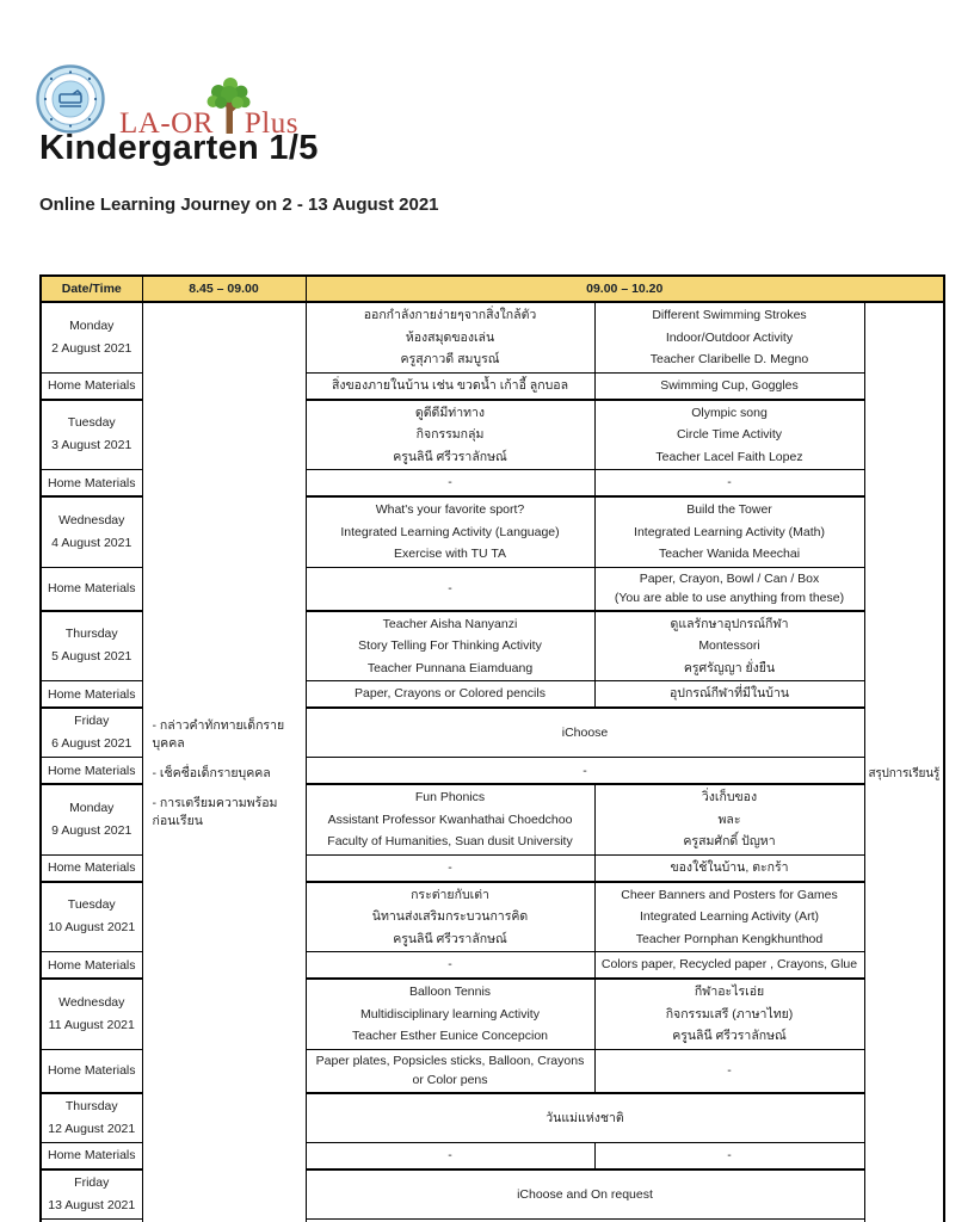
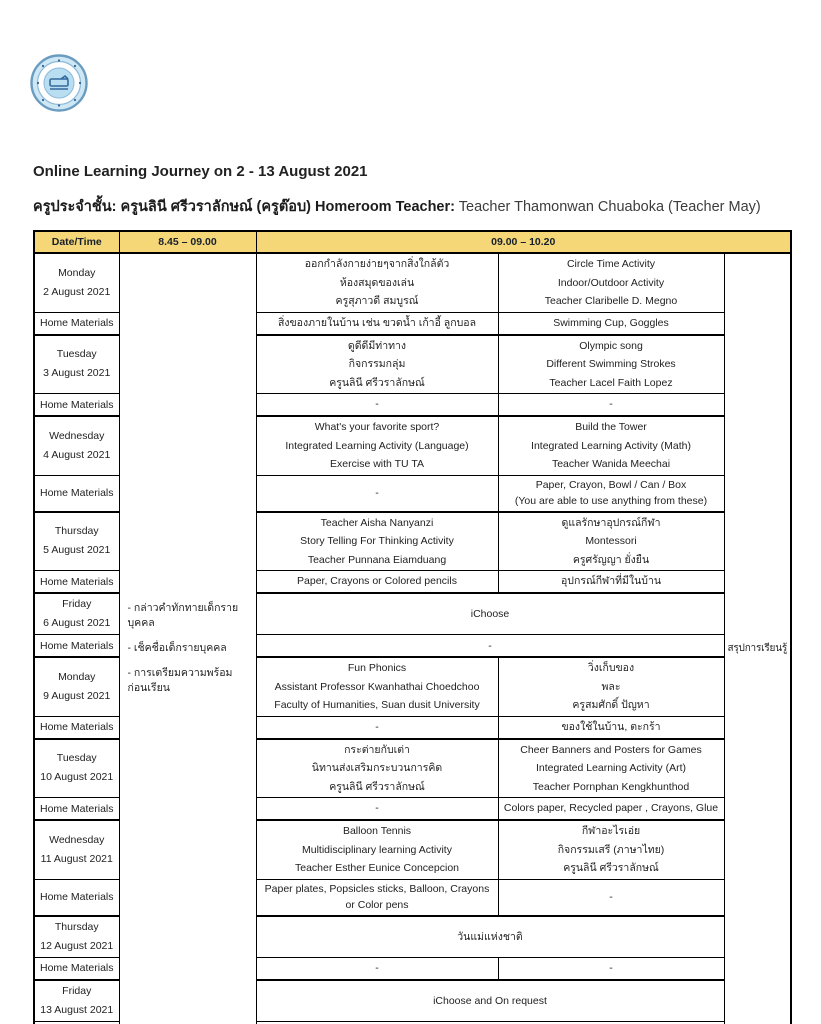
- LA-OR
- Plus
- Kindergarten 1/5
  Online Learning Journey on 2 - 13 August 2021
+ ครูประจำชั้น: ครูนลินี ศรีวราลักษณ์ (ครูต๊อบ) Homeroom Teacher: Teacher Thamonwan Chuaboka (Teacher May)
  Date/Time	8.45 – 09.00	09.00 – 10.20
- Monday2 August 2021	- กล่าวคำทักทายเด็กรายบุคคล- เช็คชื่อเด็กรายบุคคล- การเตรียมความพร้อมก่อนเรียน	ออกกำลังกายง่ายๆจากสิ่งใกล้ตัวห้องสมุดของเล่นครูสุภาวดี สมบูรณ์	Different Swimming StrokesIndoor/Outdoor ActivityTeacher Claribelle D. Megno	สรุปการเรียนรู้
+ Monday2 August 2021	- กล่าวคำทักทายเด็กรายบุคคล- เช็คชื่อเด็กรายบุคคล- การเตรียมความพร้อมก่อนเรียน	ออกกำลังกายง่ายๆจากสิ่งใกล้ตัวห้องสมุดของเล่นครูสุภาวดี สมบูรณ์	Circle Time ActivityIndoor/Outdoor ActivityTeacher Claribelle D. Megno	สรุปการเรียนรู้
  Home Materials	สิ่งของภายในบ้าน เช่น ขวดน้ำ เก้าอี้ ลูกบอล	Swimming Cup, Goggles
- Tuesday3 August 2021	ดูดีดีมีท่าทางกิจกรรมกลุ่มครูนลินี ศรีวราลักษณ์	Olympic songCircle Time ActivityTeacher Lacel Faith Lopez
+ Tuesday3 August 2021	ดูดีดีมีท่าทางกิจกรรมกลุ่มครูนลินี ศรีวราลักษณ์	Olympic songDifferent Swimming StrokesTeacher Lacel Faith Lopez
  Home Materials	-	-
  Wednesday4 August 2021	What's your favorite sport?Integrated Learning Activity (Language)Exercise with TU TA	Build the TowerIntegrated Learning Activity (Math)Teacher Wanida Meechai
  Home Materials	-	Paper, Crayon, Bowl / Can / Box(You are able to use anything from these)
  Thursday5 August 2021	Teacher Aisha NanyanziStory Telling For Thinking ActivityTeacher Punnana Eiamduang	ดูแลรักษาอุปกรณ์กีฬาMontessoriครูศรัญญา ยั่งยืน
  Home Materials	Paper, Crayons or Colored pencils	อุปกรณ์กีฬาที่มีในบ้าน
  Friday6 August 2021	iChoose
  Home Materials	-
  Monday9 August 2021	Fun PhonicsAssistant Professor Kwanhathai ChoedchooFaculty of Humanities, Suan dusit University	วิ่งเก็บของพละครูสมศักดิ์ ปัญหา
  Home Materials	-	ของใช้ในบ้าน, ตะกร้า
  Tuesday10 August 2021	กระต่ายกับเต่านิทานส่งเสริมกระบวนการคิดครูนลินี ศรีวราลักษณ์	Cheer Banners and Posters for GamesIntegrated Learning Activity (Art)Teacher Pornphan Kengkhunthod
  Home Materials	-	Colors paper, Recycled paper , Crayons, Glue
  Wednesday11 August 2021	Balloon TennisMultidisciplinary learning ActivityTeacher Esther Eunice Concepcion	กีฬาอะไรเอ่ยกิจกรรมเสรี (ภาษาไทย)ครูนลินี ศรีวราลักษณ์
  Home Materials	Paper plates, Popsicles sticks, Balloon, Crayons or Color pens	-
  Thursday12 August 2021	วันแม่แห่งชาติ
  Home Materials	-	-
  Friday13 August 2021	iChoose and On request
